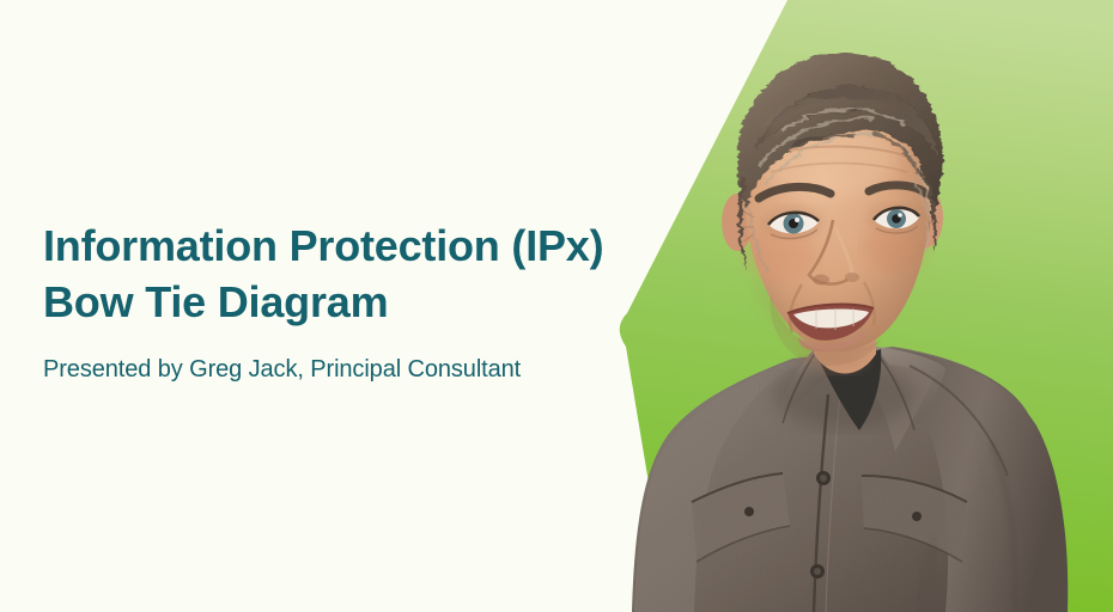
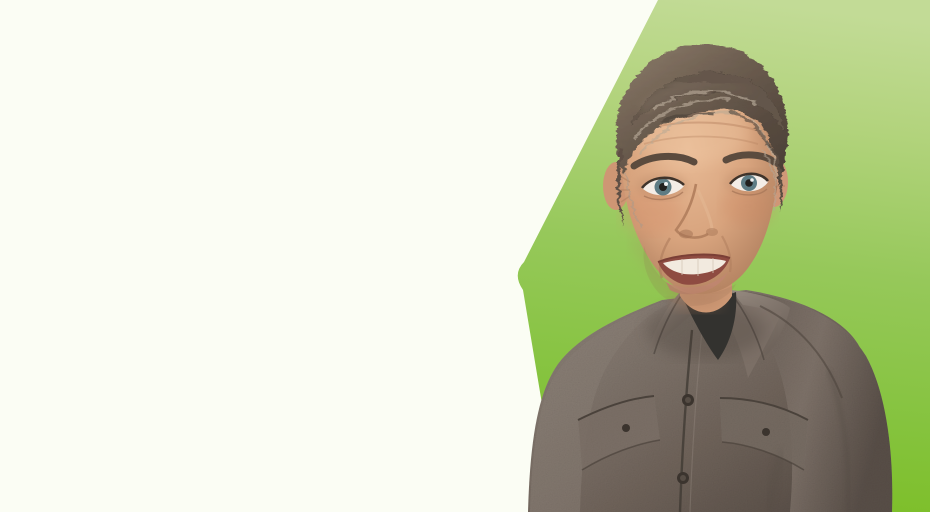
- Information Protection (IPx)
- Bow Tie Diagram
- Presented by Greg Jack, Principal Consultant
